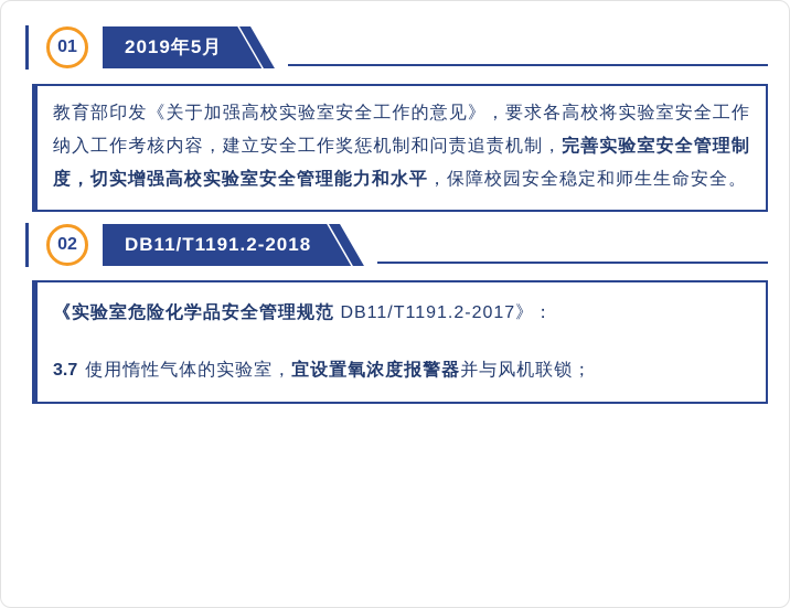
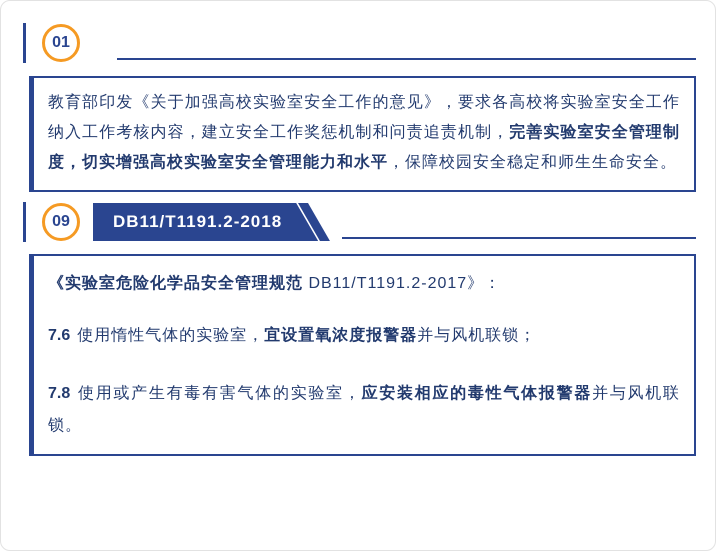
  01
- 2019年5月
  教育部印发《关于加强高校实验室安全工作的意见》，要求各高校将实验室安全工作纳入工作考核内容，建立安全工作奖惩机制和问责追责机制，完善实验室安全管理制度，切实增强高校实验室安全管理能力和水平，保障校园安全稳定和师生生命安全。
- 02
+ 09
  DB11/T1191.2-2018
  《实验室危险化学品安全管理规范 DB11/T1191.2-2017》：
- 3.7 使用惰性气体的实验室，宜设置氧浓度报警器并与风机联锁；
+ 7.6 使用惰性气体的实验室，宜设置氧浓度报警器并与风机联锁；
+ 7.8 使用或产生有毒有害气体的实验室，应安装相应的毒性气体报警器并与风机联锁。
